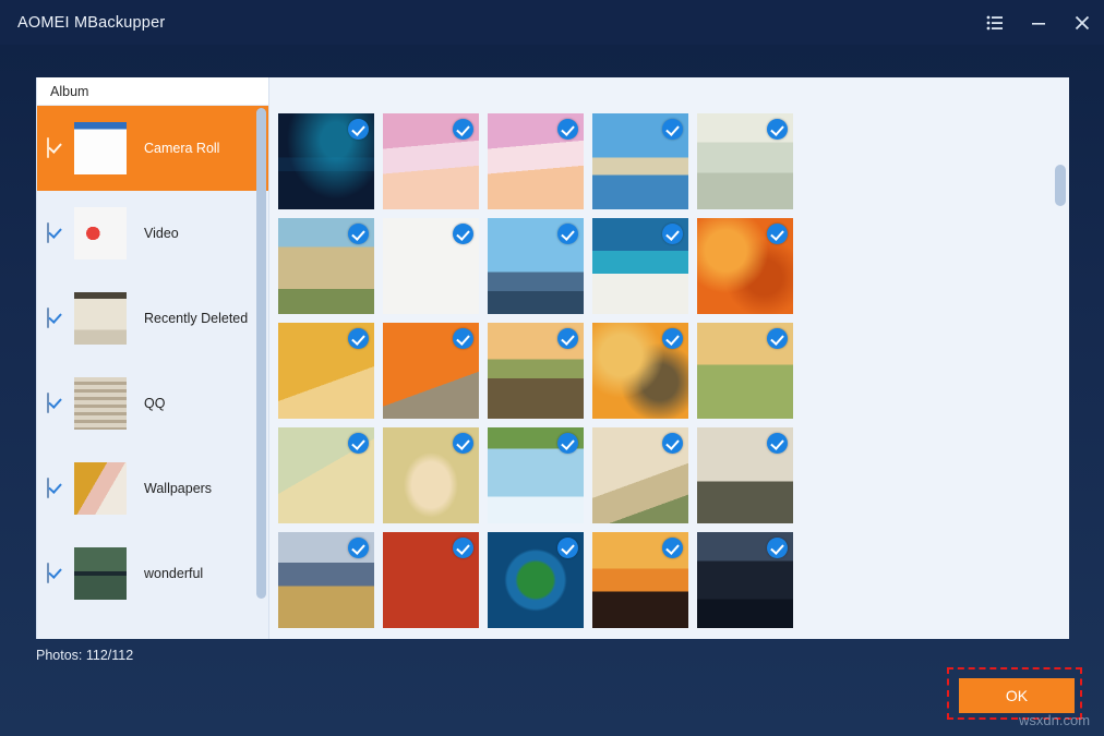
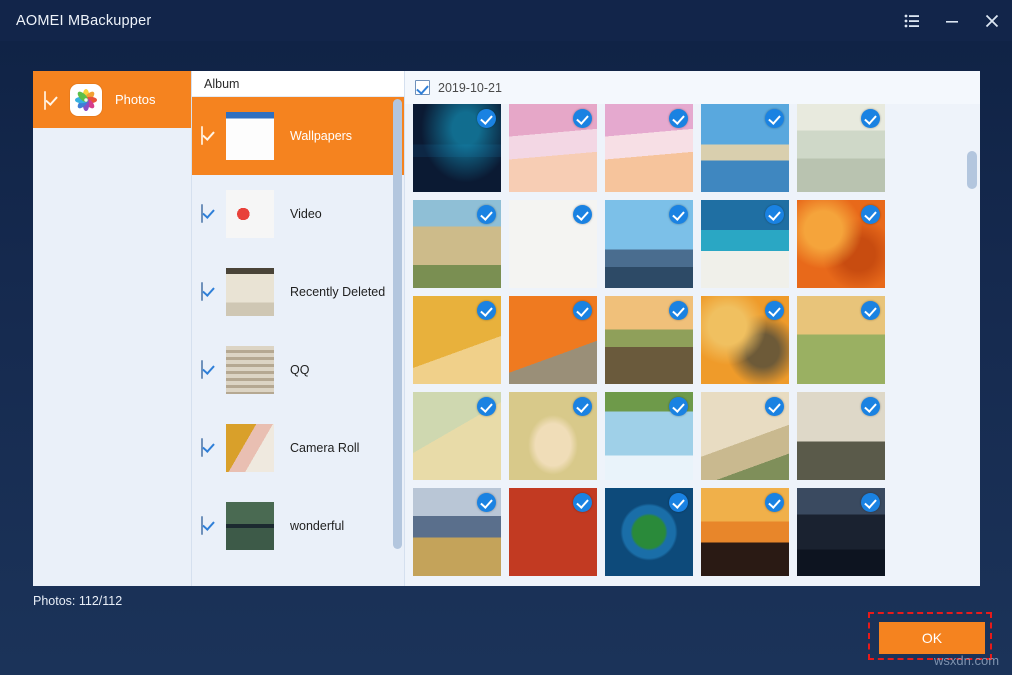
  AOMEI MBackupper
+ Photos
  Album
- Camera Roll
+ Wallpapers
  Video
  Recently Deleted
  QQ
- Wallpapers
+ Camera Roll
  wonderful
+ 2019-10-21
  Photos: 112/112
  OK
  wsxdn.com
